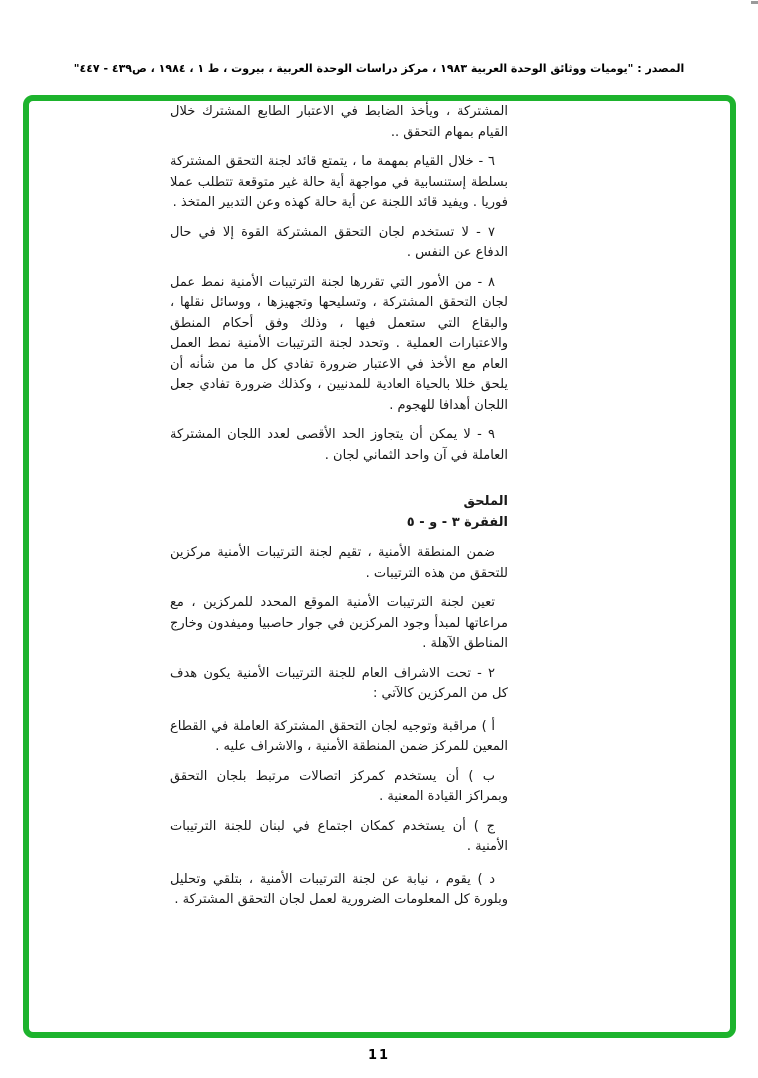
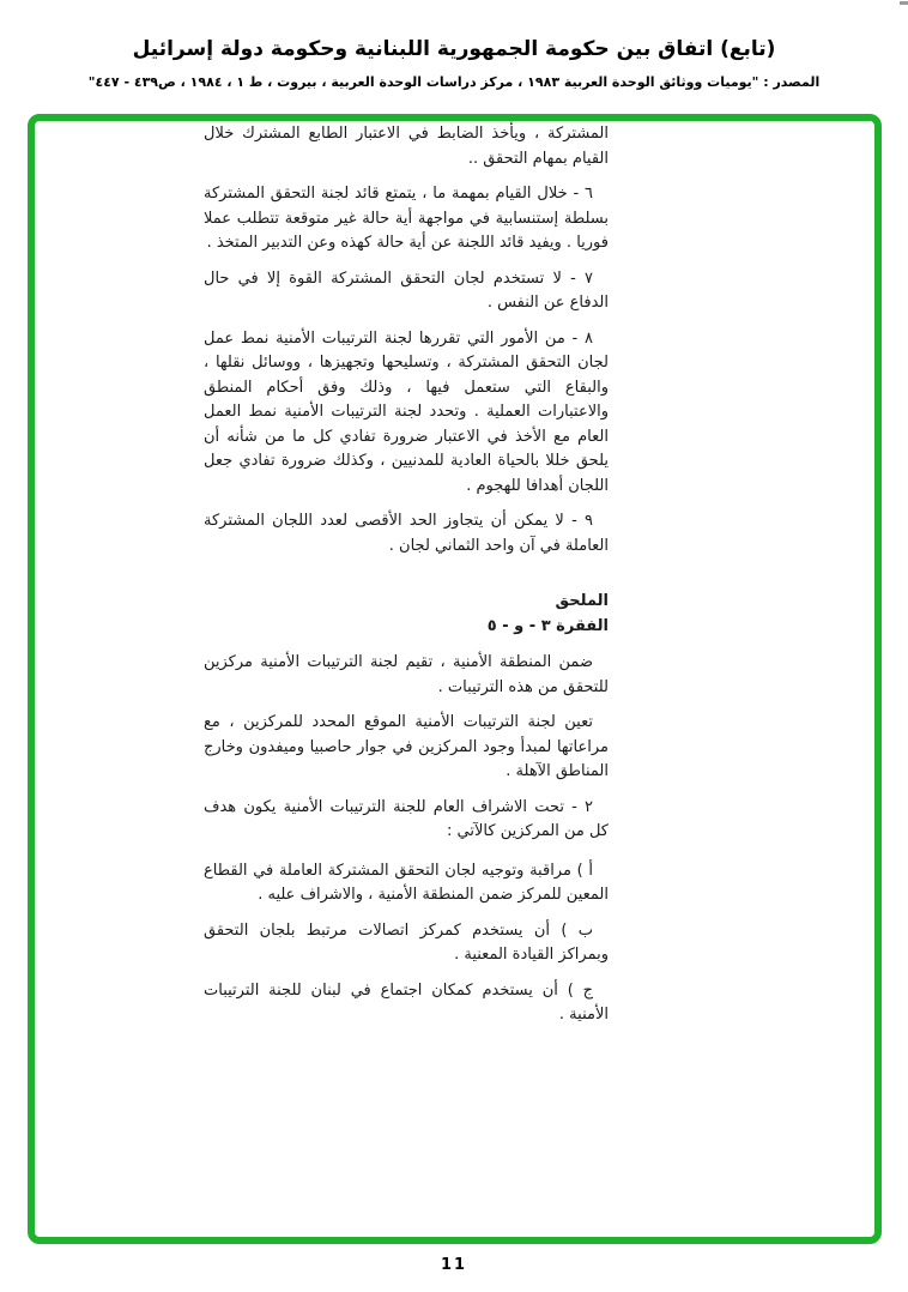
+ (تابع) اتفاق بين حكومة الجمهورية اللبنانية وحكومة دولة إسرائيل
  المصدر : "يوميات ووثائق الوحدة العربية ١٩٨٣ ، مركز دراسات الوحدة العربية ، بيروت ، ط ١ ، ١٩٨٤ ، ص٤٣٩ - ٤٤٧"
  المشتركة ، ويأخذ الضابط في الاعتبار الطابع المشترك خلال القيام بمهام التحقق ..
  ٦ - خلال القيام بمهمة ما ، يتمتع قائد لجنة التحقق المشتركة بسلطة إستنسابية في مواجهة أية حالة غير متوقعة تتطلب عملا فوريا . ويفيد قائد اللجنة عن أية حالة كهذه وعن التدبير المتخذ .
  ٧ - لا تستخدم لجان التحقق المشتركة القوة إلا في حال الدفاع عن النفس .
  ٨ - من الأمور التي تقررها لجنة الترتيبات الأمنية نمط عمل لجان التحقق المشتركة ، وتسليحها وتجهيزها ، ووسائل نقلها ، والبقاع التي ستعمل فيها ، وذلك وفق أحكام المنطق والاعتبارات العملية . وتحدد لجنة الترتيبات الأمنية نمط العمل العام مع الأخذ في الاعتبار ضرورة تفادي كل ما من شأنه أن يلحق خللا بالحياة العادية للمدنيين ، وكذلك ضرورة تفادي جعل اللجان أهدافا للهجوم .
  ٩ - لا يمكن أن يتجاوز الحد الأقصى لعدد اللجان المشتركة العاملة في آن واحد الثماني لجان .
  الملحق
  الفقرة ٣ - و - ٥
  ضمن المنطقة الأمنية ، تقيم لجنة الترتيبات الأمنية مركزين للتحقق من هذه الترتيبات .
  تعين لجنة الترتيبات الأمنية الموقع المحدد للمركزين ، مع مراعاتها لمبدأ وجود المركزين في جوار حاصبيا وميفدون وخارج المناطق الآهلة .
  ٢ - تحت الاشراف العام للجنة الترتيبات الأمنية يكون هدف كل من المركزين كالآتي :
  أ ) مراقبة وتوجيه لجان التحقق المشتركة العاملة في القطاع المعين للمركز ضمن المنطقة الأمنية ، والاشراف عليه .
  ب ) أن يستخدم كمركز اتصالات مرتبط بلجان التحقق وبمراكز القيادة المعنية .
  ج ) أن يستخدم كمكان اجتماع في لبنان للجنة الترتيبات الأمنية .
- د ) يقوم ، نيابة عن لجنة الترتيبات الأمنية ، بتلقي وتحليل وبلورة كل المعلومات الضرورية لعمل لجان التحقق المشتركة .
  11
